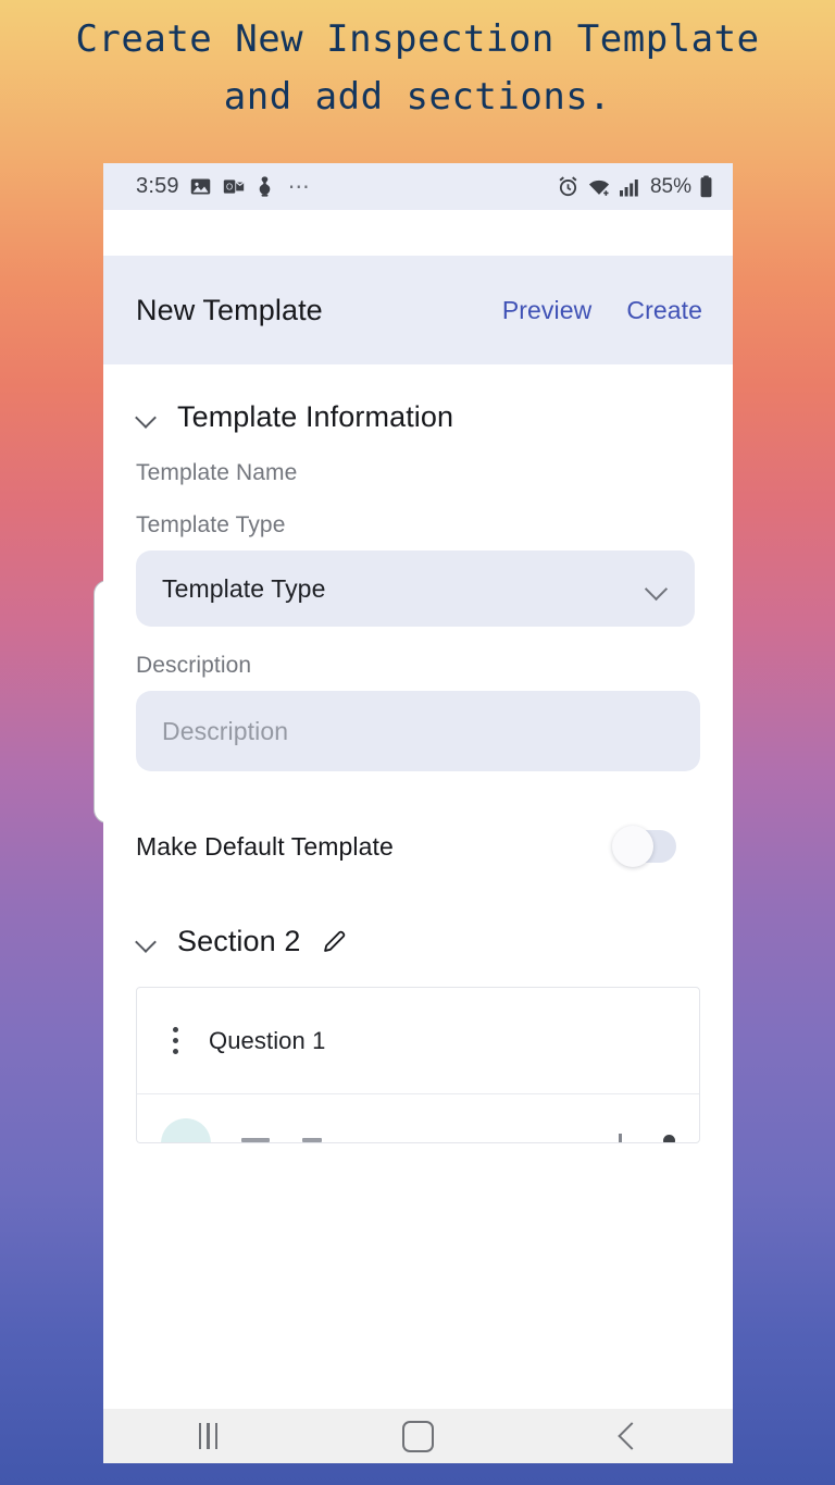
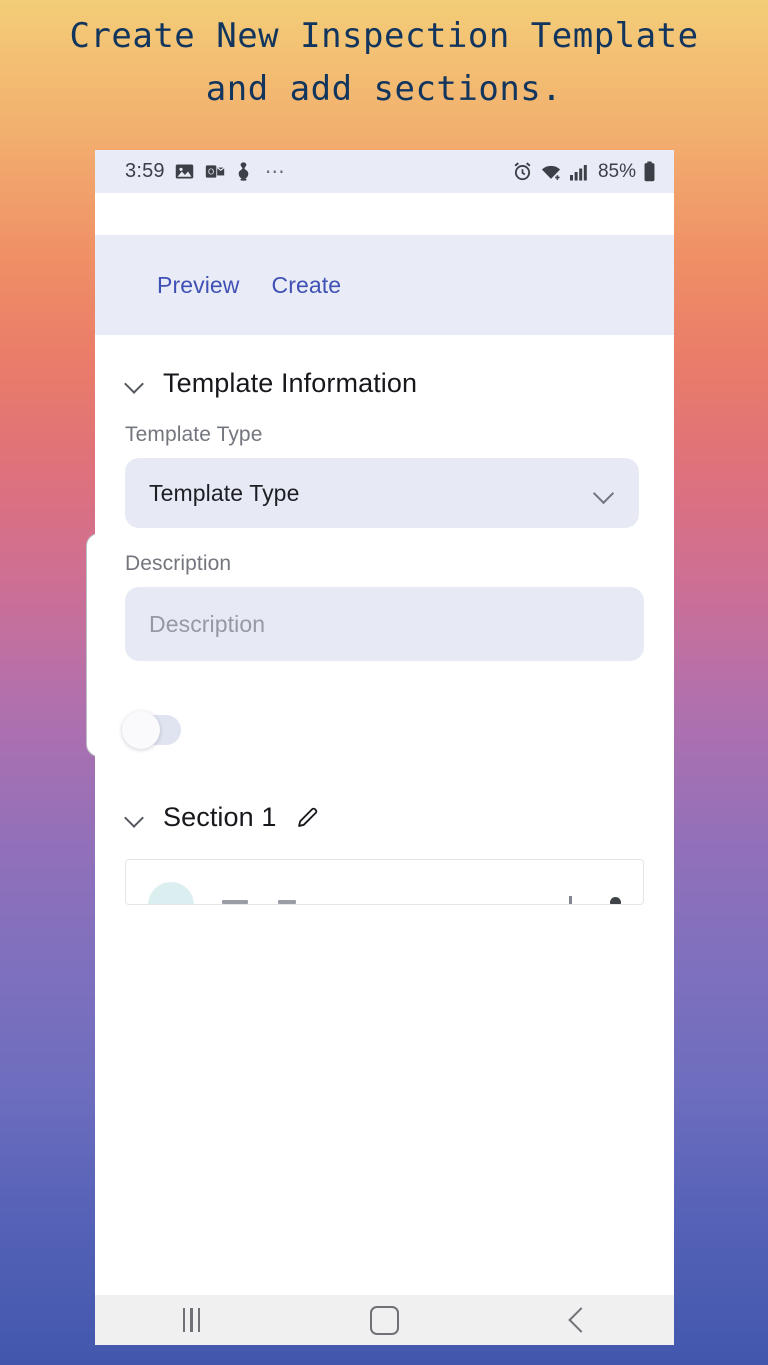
  Create New Inspection Template
  and add sections.
  3:59
  O
  ⋯
  85%
- New Template
  Preview
  Create
  Template Information
- Template Name
  Template Type
  Template Type
  Description
  Description
- Make Default Template
- Section 2
+ Section 1
- Question 1
